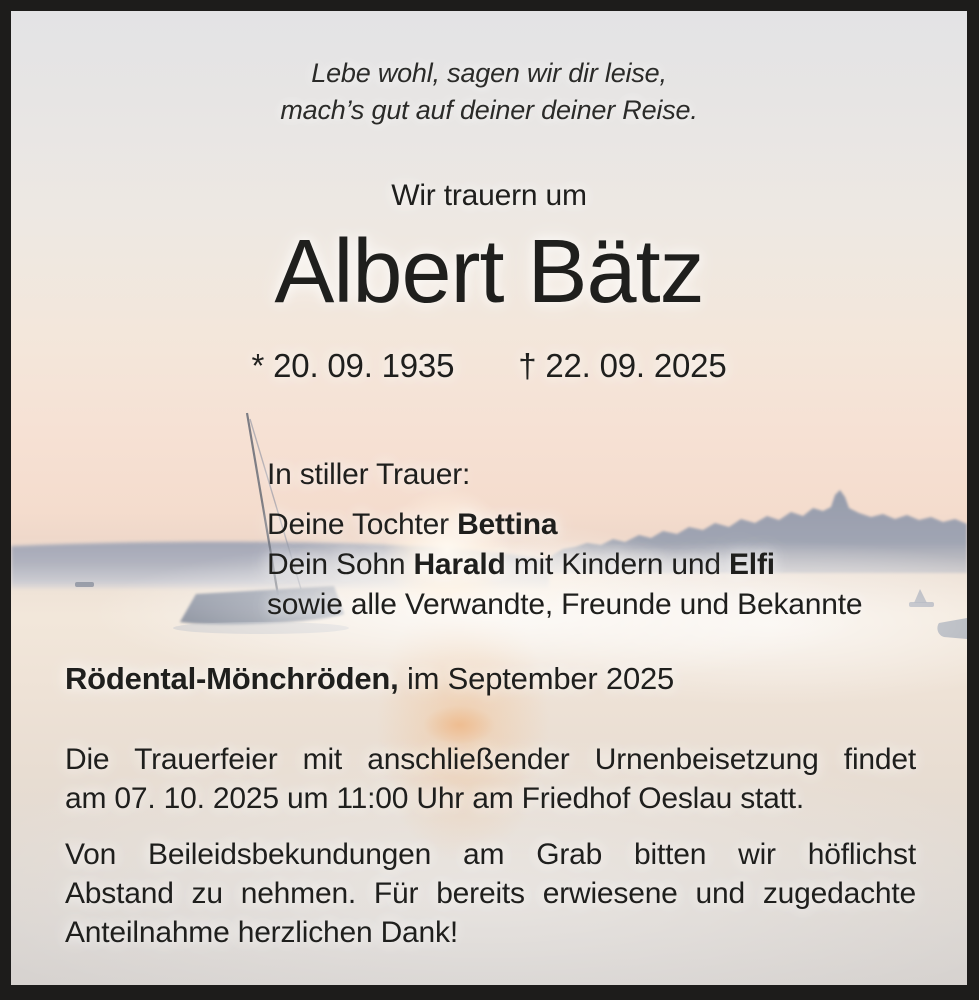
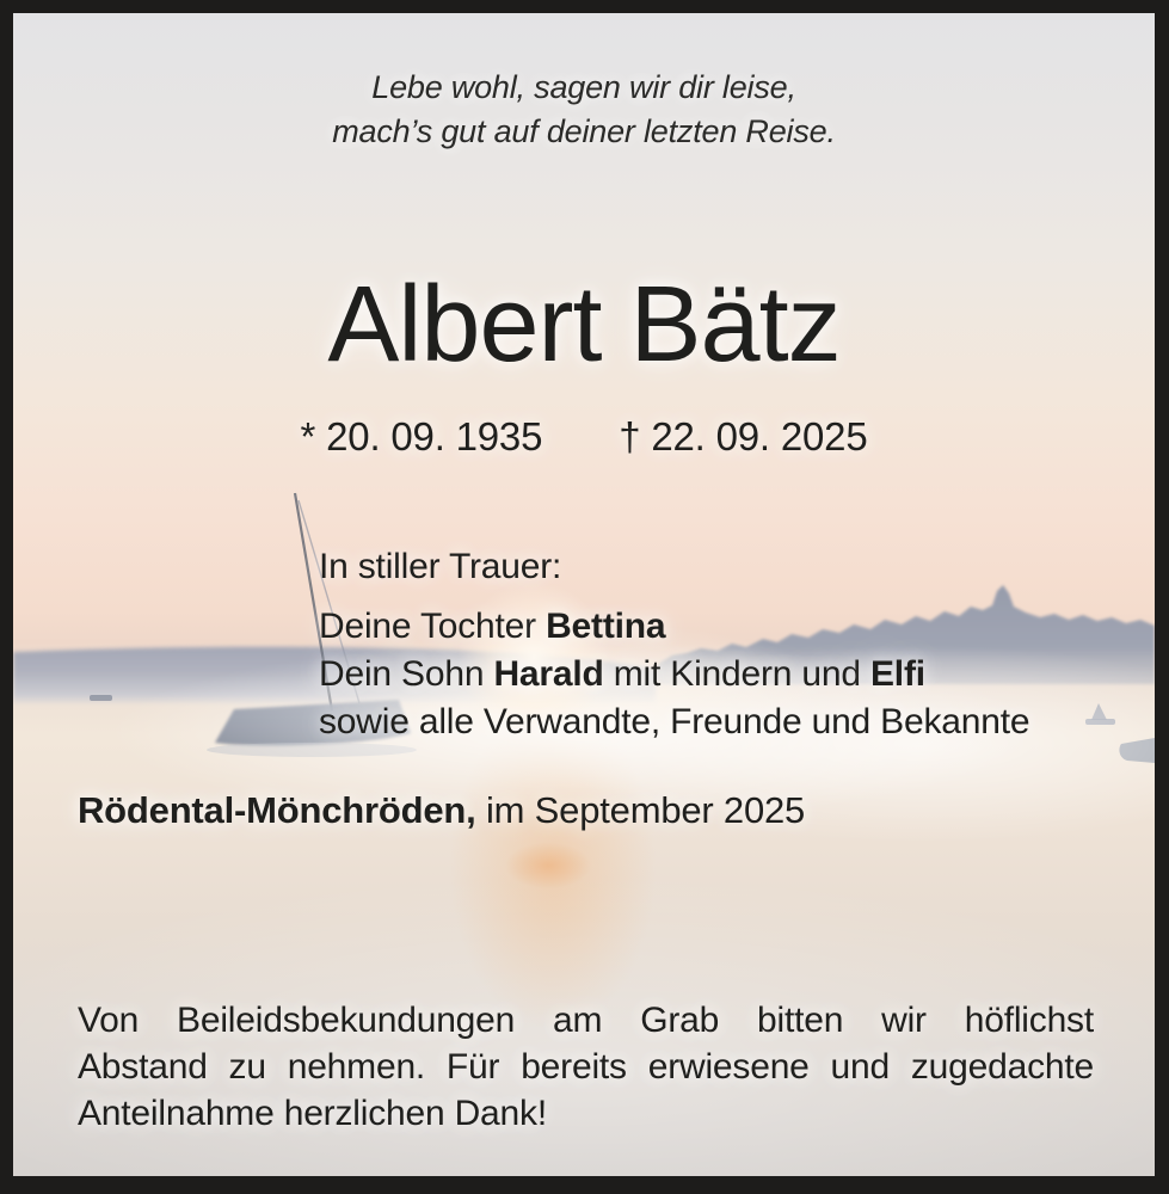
  Lebe wohl, sagen wir dir leise,
- mach’s gut auf deiner deiner Reise.
+ mach’s gut auf deiner letzten Reise.
- Wir trauern um
  Albert Bätz
  * 20. 09. 1935
  † 22. 09. 2025
  In stiller Trauer:
  Deine Tochter Bettina
  Dein Sohn Harald mit Kindern und Elfi
  sowie alle Verwandte, Freunde und Bekannte
  Rödental-Mönchröden, im September 2025
- Die Trauerfeier mit anschließender Urnenbeisetzung findet
- am 07. 10. 2025 um 11:00 Uhr am Friedhof Oeslau statt.
  Von Beileidsbekundungen am Grab bitten wir höflichst
  Abstand zu nehmen. Für bereits erwiesene und zugedachte
  Anteilnahme herzlichen Dank!
